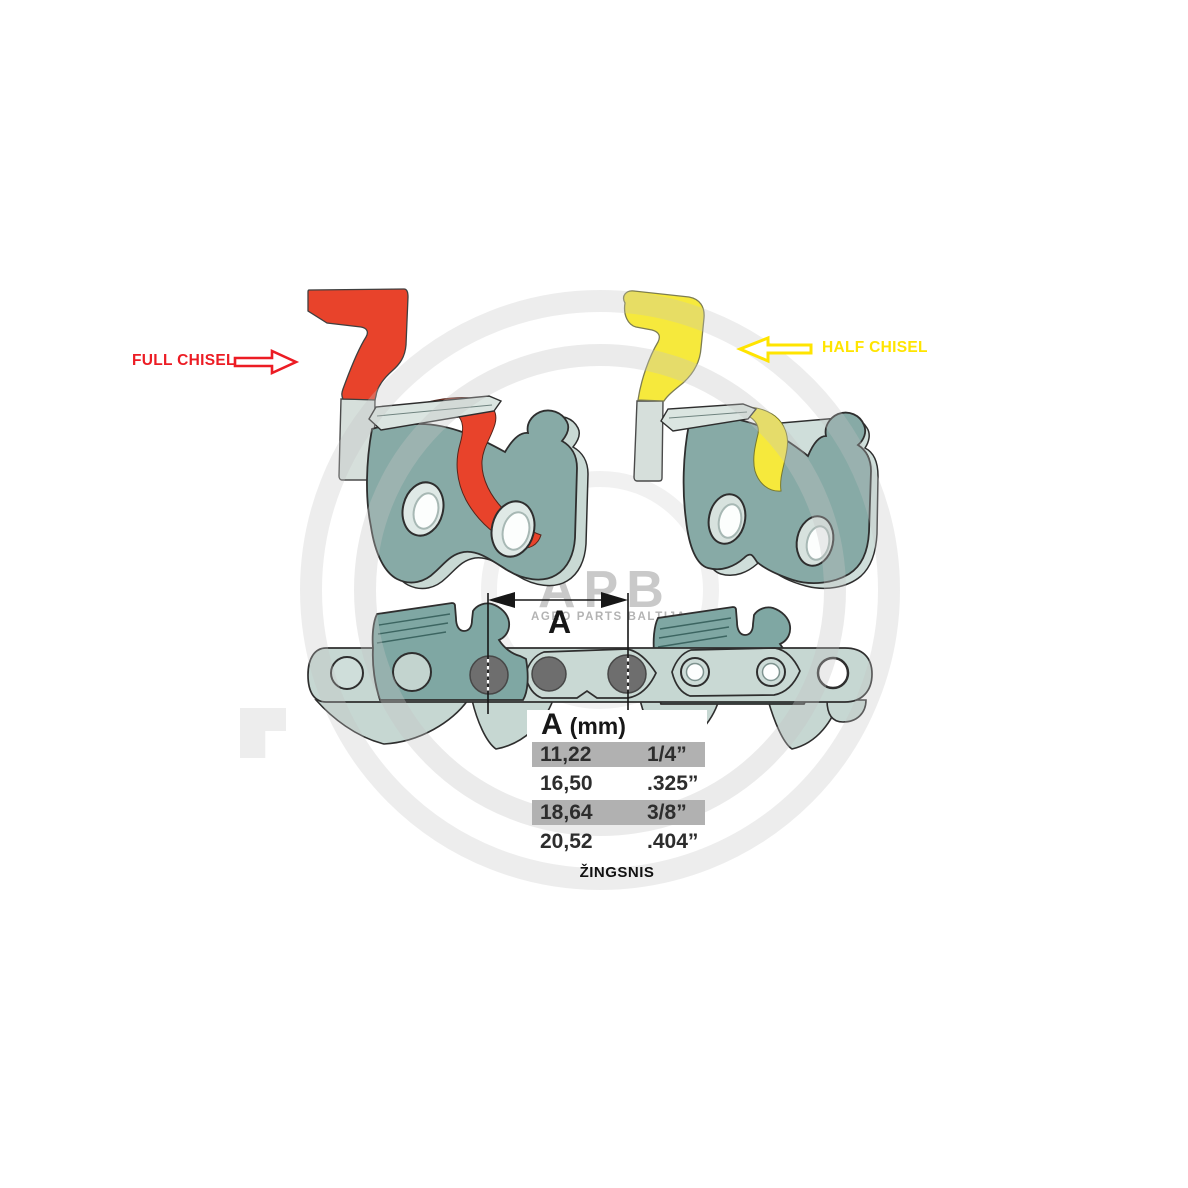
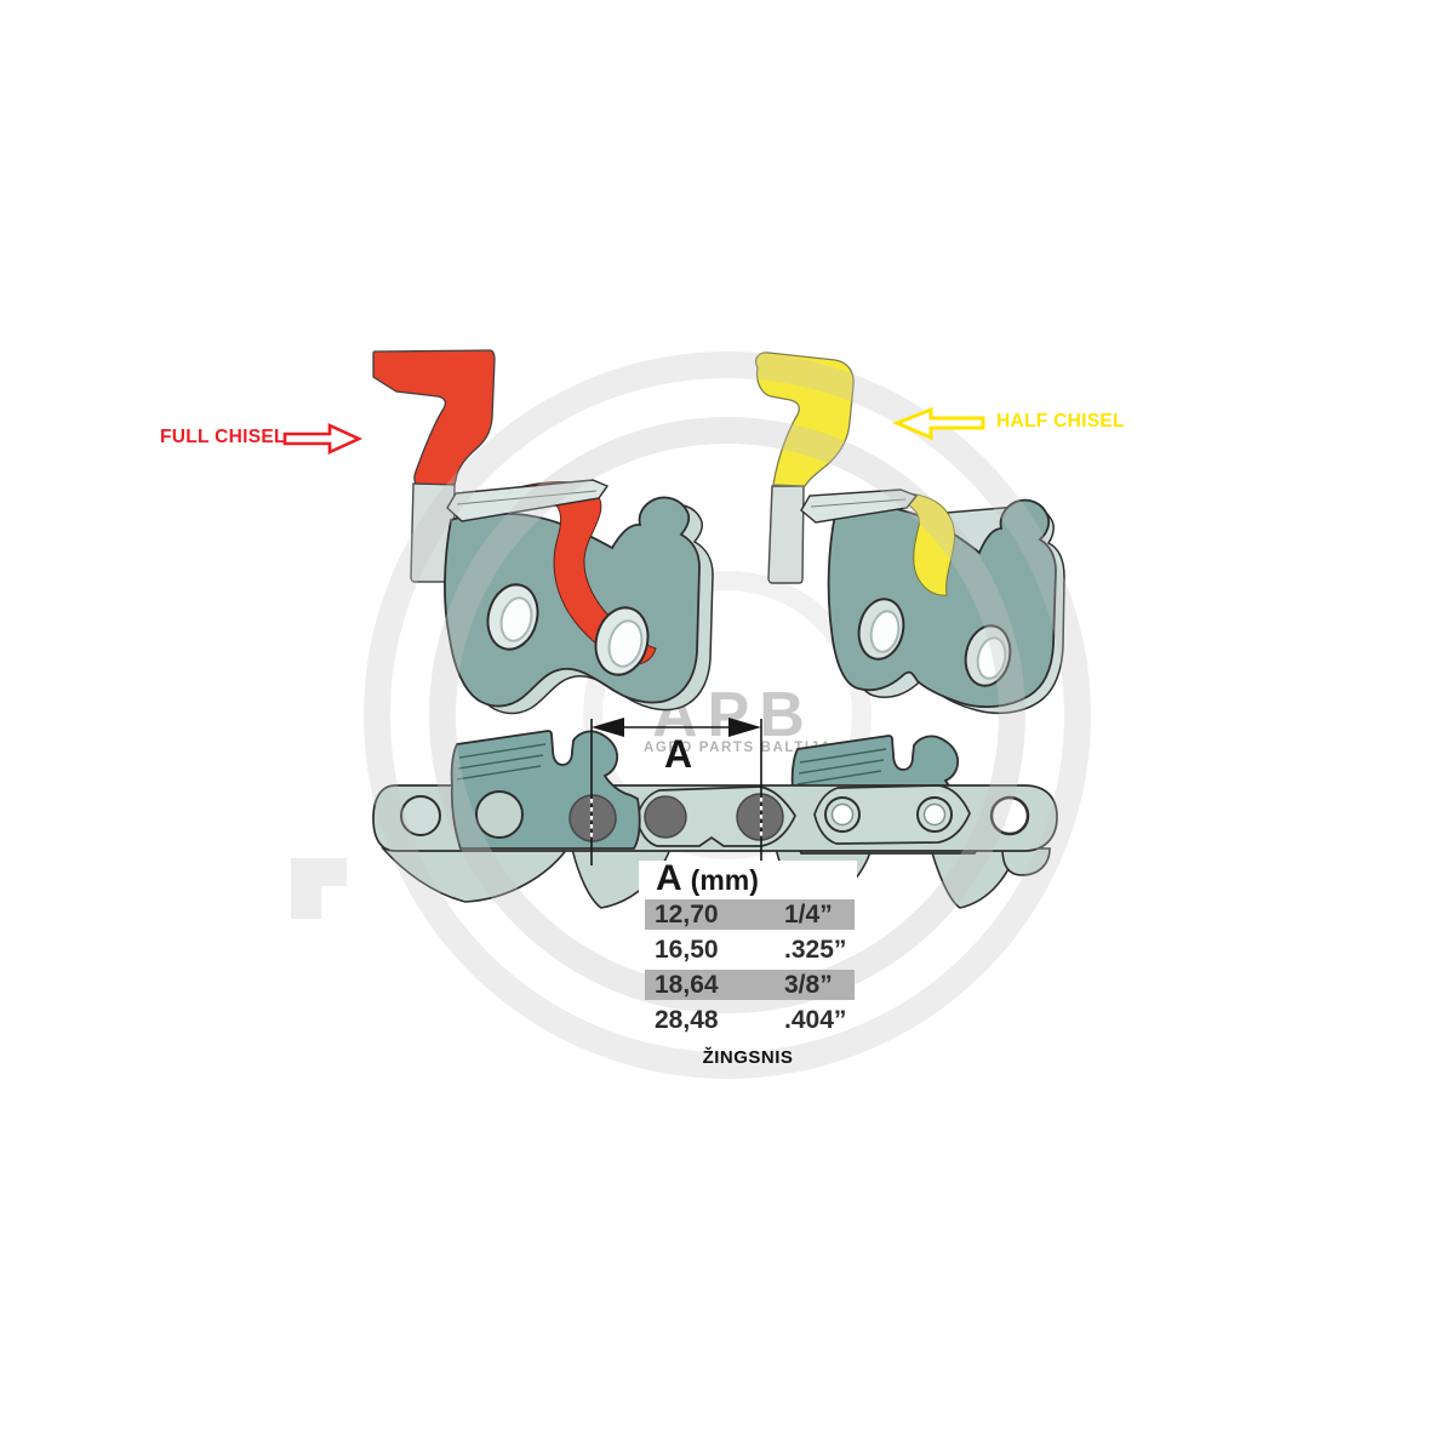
  APB
  AGRO PARTS BAL
  FULL CHISEL
  HALF CHISEL
  A
  A
  (mm)
- 11,22
+ 12,70
  1/4”
  16,50
  .325”
  18,64
  3/8”
- 20,52
+ 28,48
  .404”
  ŽINGSNIS
